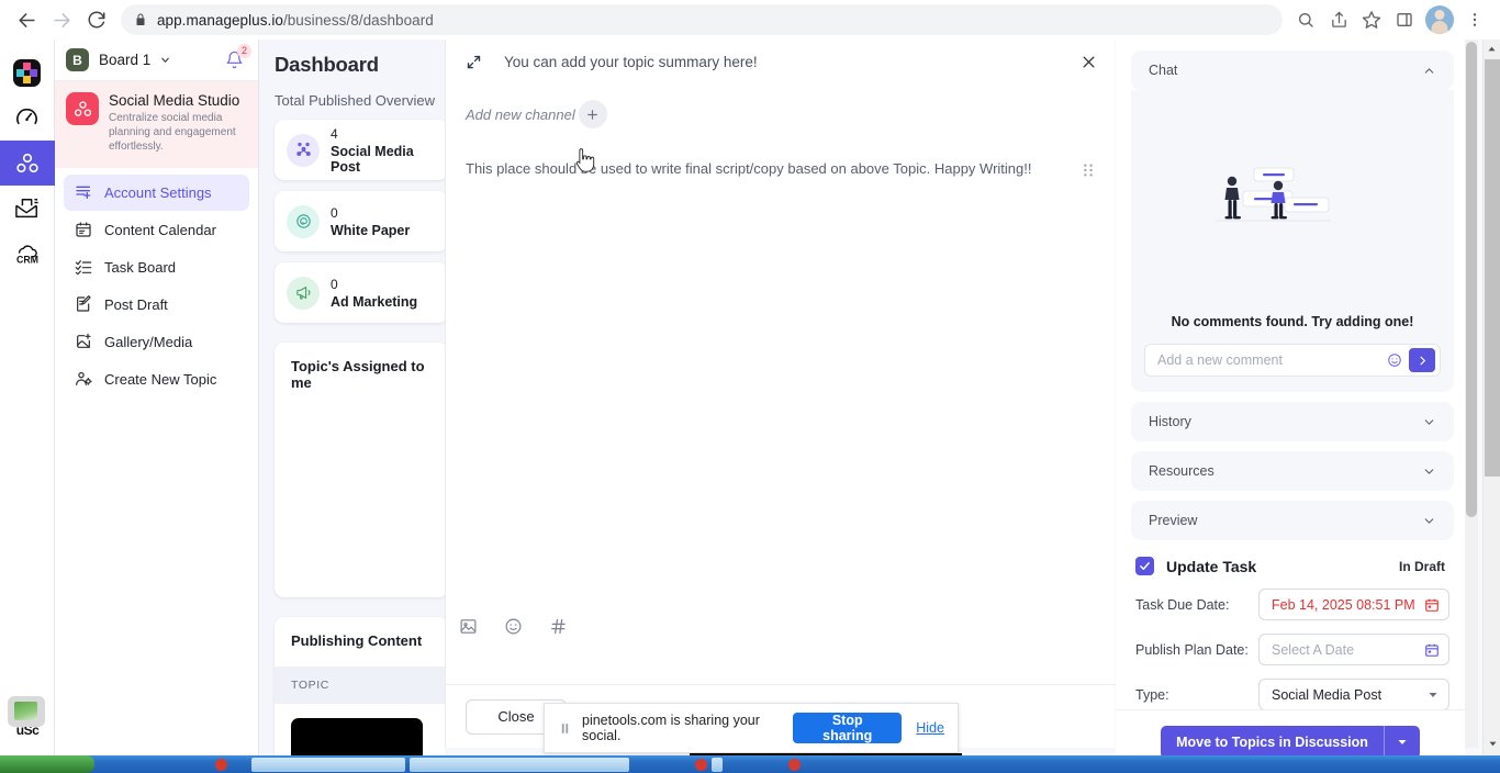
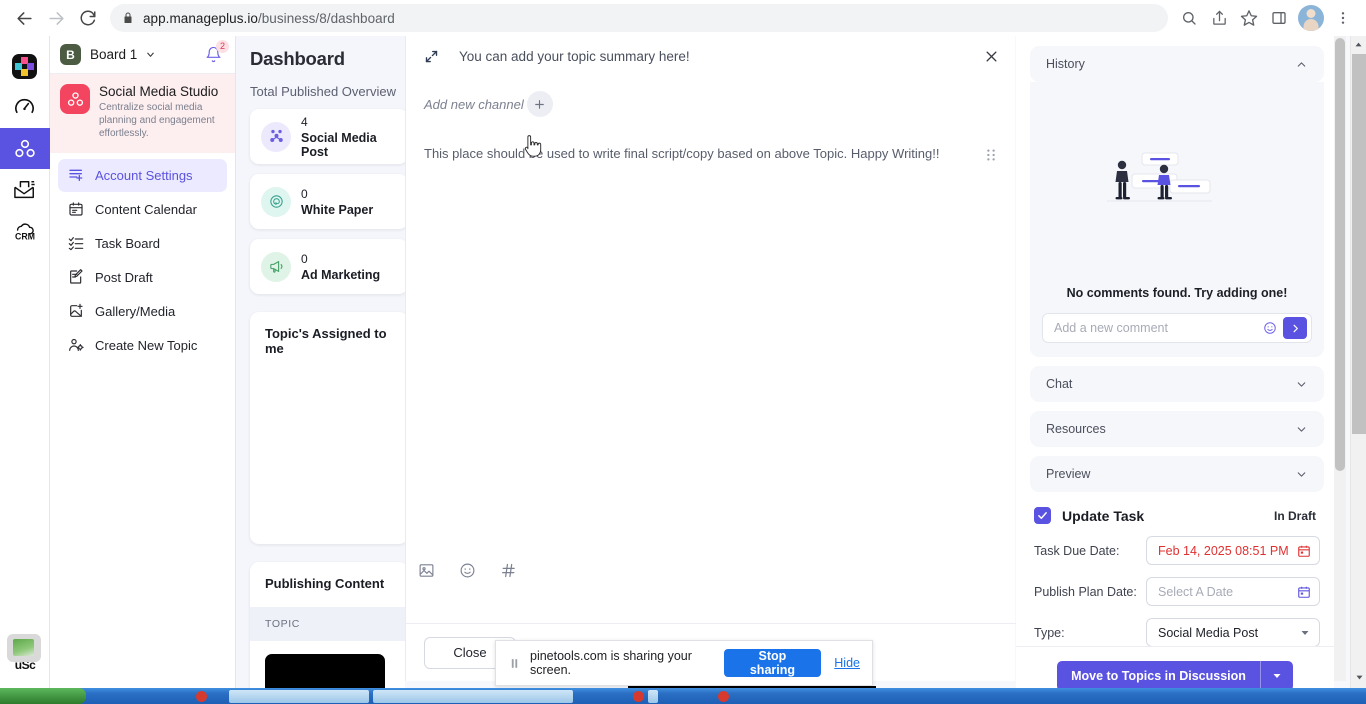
  app.manageplus.io/business/8/dashboard
  CRM
  uSc
  B
  Board 1
  2
  Social Media Studio
  Centralize social media planning and engagement effortlessly.
  Account Settings
  Content Calendar
  Task Board
  Post Draft
  Gallery/Media
  Create New Topic
  Dashboard
  Total Published Overview
  4
  Social Media Post
  0
  White Paper
  0
  Ad Marketing
  Topic's Assigned to me
  Publishing Content
  TOPIC
  You can add your topic summary here!
  Add new channel
  This place should used to write final script/copy based on above Topic. Happy Writing!!
  Close
- Chat
+ History
  No comments found. Try adding one!
  Add a new comment
- History
+ Chat
  Resources
  Preview
  Update Task
  In Draft
  Task Due Date:
  Feb 14, 2025 08:51 PM
  Publish Plan Date:
  Select A Date
  Type:
  Social Media Post
  Move to Topics in Discussion
- pinetools.com is sharing your social.
+ pinetools.com is sharing your screen.
  Stop sharing
  Hide
